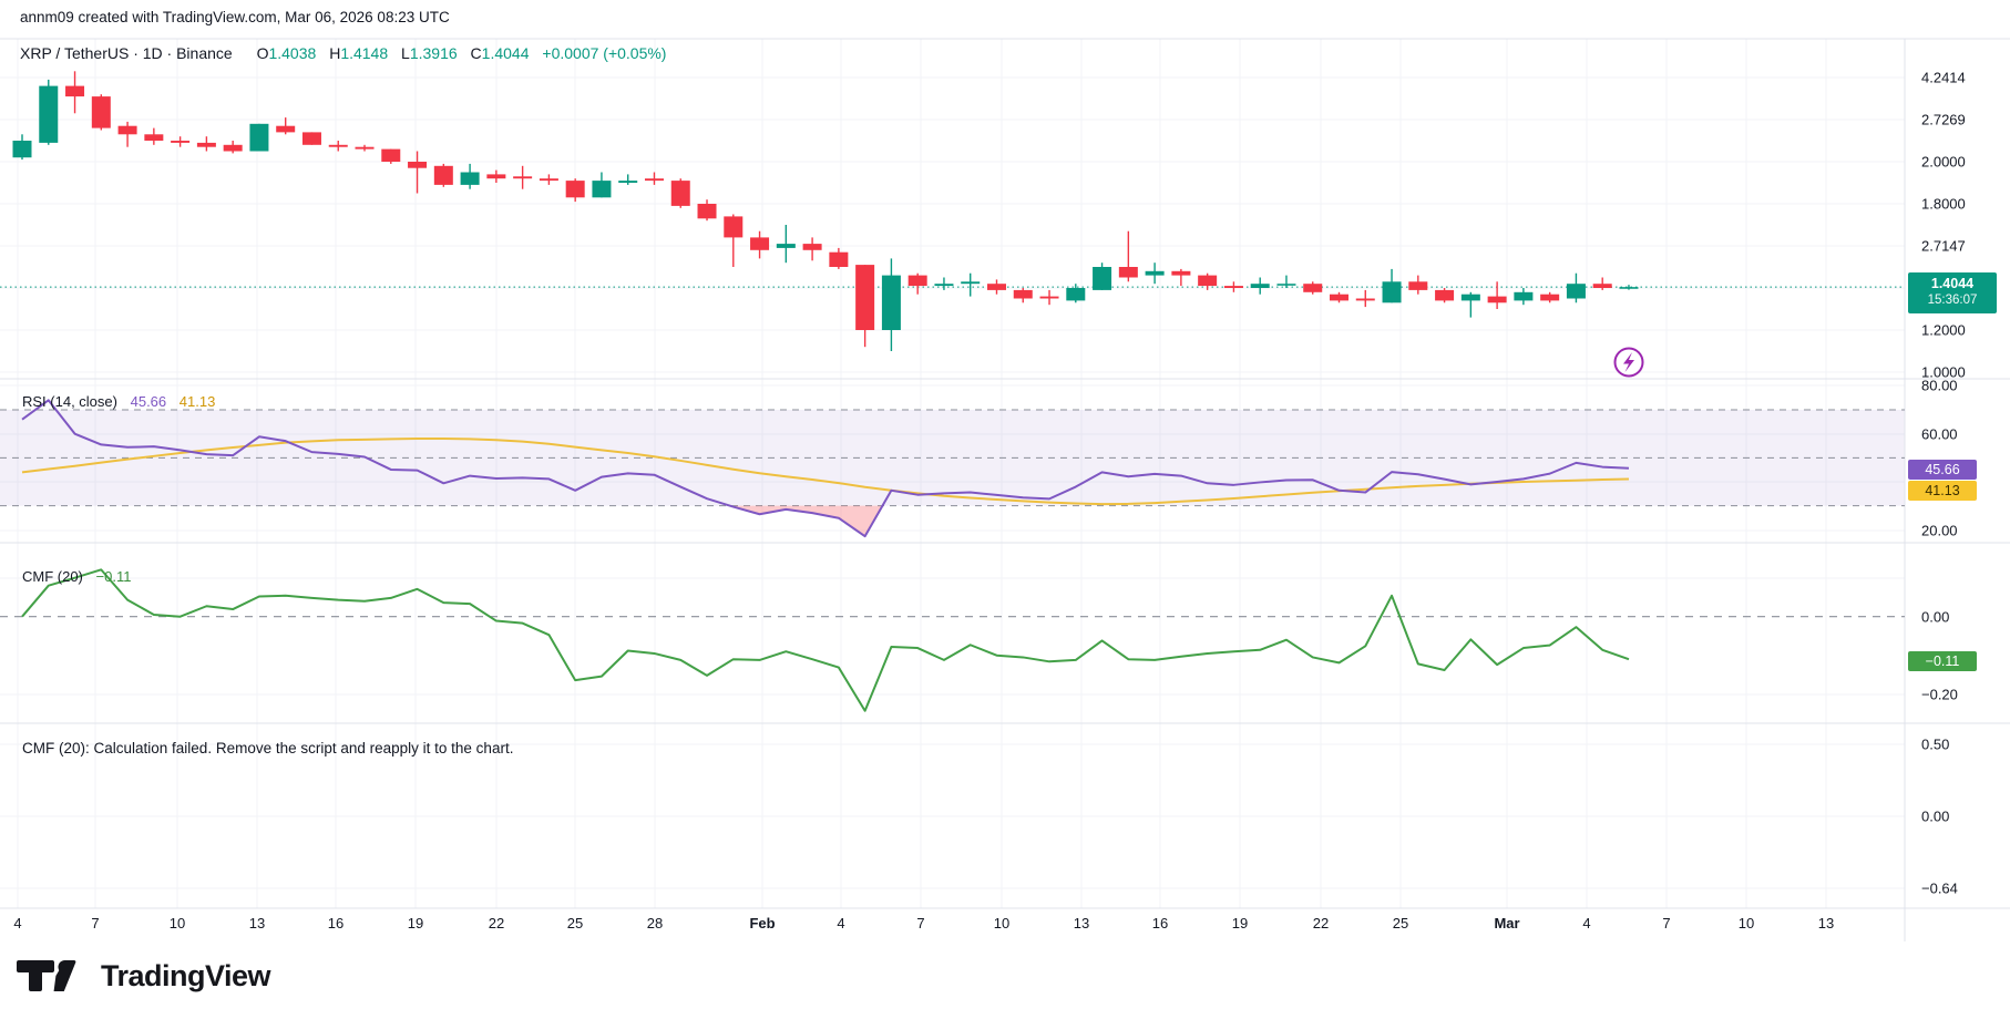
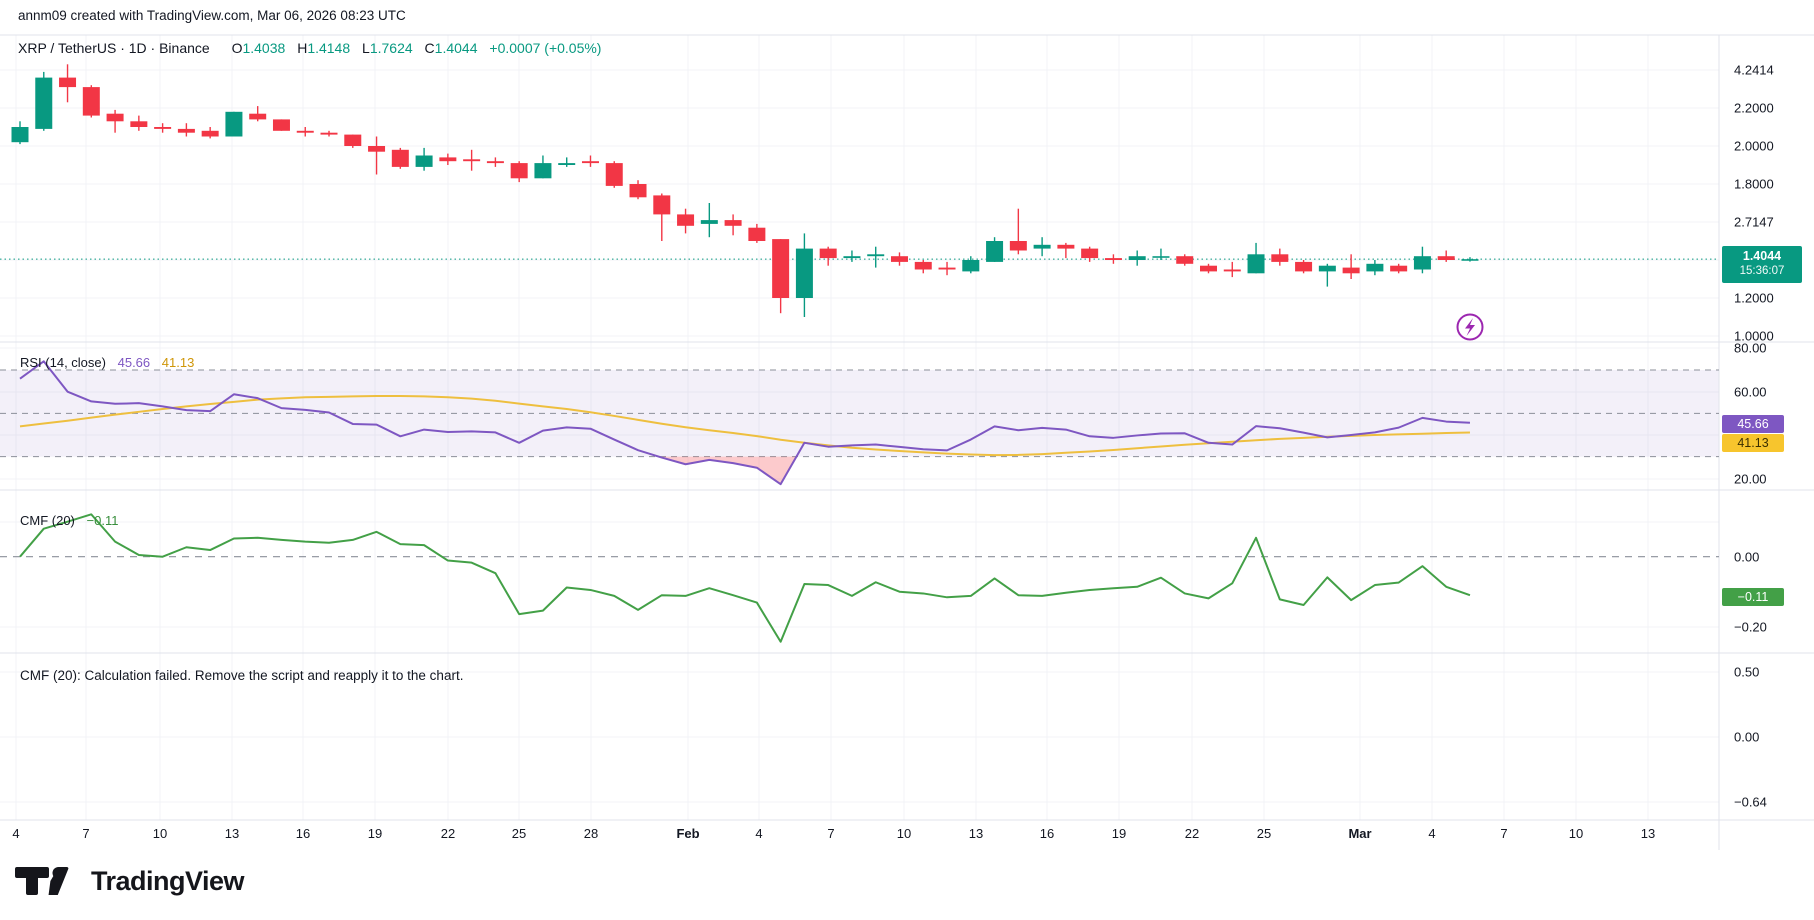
  annm09 created with TradingView.com, Mar 06, 2026 08:23 UTC
- XRP / TetherUS · 1D · Binance O1.4038 H1.4148 L1.3916 C1.4044 +0.0007 (+0.05%)
+ XRP / TetherUS · 1D · Binance O1.4038 H1.4148 L1.7624 C1.4044 +0.0007 (+0.05%)
  RSI (14, close) 45.66 41.13
  CMF (20) −0.11
  CMF (20): Calculation failed. Remove the script and reapply it to the chart.
  4.2414
- 2.7269
+ 2.2000
  2.0000
  1.8000
  2.7147
  1.2000
  1.0000
  80.00
  60.00
  20.00
  0.00
  −0.20
  0.50
  0.00
  −0.64
  4
  7
  10
  13
  16
  19
  22
  25
  28
  Feb
  4
  7
  10
  13
  16
  19
  22
  25
  Mar
  4
  7
  10
  13
  1.4044
  15:36:07
  45.66
  41.13
  −0.11
  TradingView
